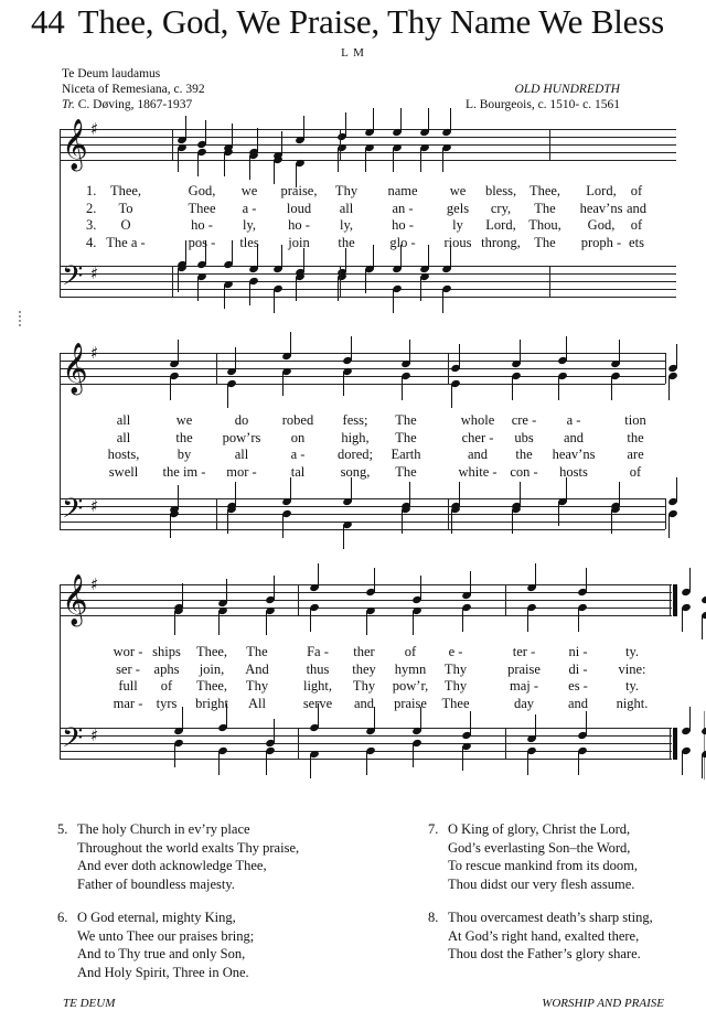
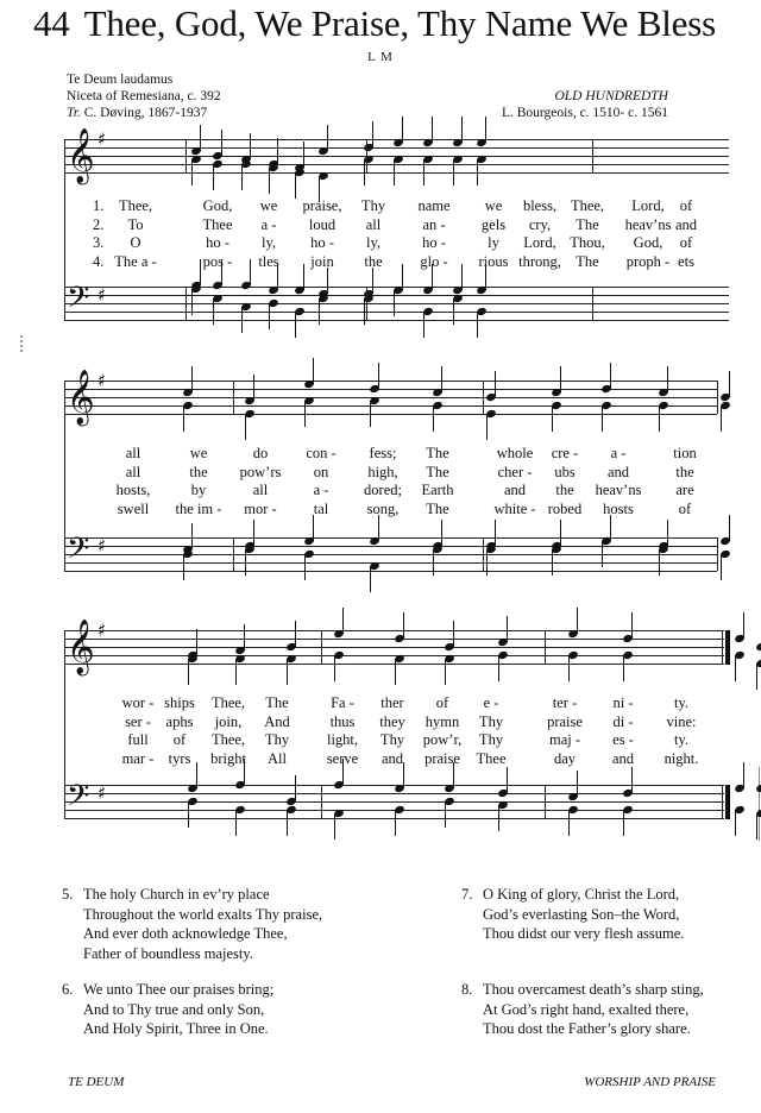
  44 Thee, God, We Praise, Thy Name We Bless
  L M
  Te Deum laudamus
  Niceta of Remesiana, c. 392
  Tr. C. Døving, 1867-1937
  OLD HUNDREDTH
  L. Bourgeois, c. 1510- c. 1561
  𝄞
  ♯
  𝄢
  ♯
  1.
  Thee,
  God,
  we
  praise,
  Thy
  name
  we
  bless,
  Thee,
  Lord,
  of
  2.
  To
  Thee
  a -
  loud
  all
  an -
  gels
  cry,
  The
  heav’ns
  and
  3.
  O
  ho -
  ly,
  ho -
  ly,
  ho -
  ly
  Lord,
  Thou,
  God,
  of
  4.
  The a -
  pos -
  tles
  join
  the
  glo -
  rious
  throng,
  The
  proph -
  ets
  𝄞
  ♯
  𝄢
  ♯
  all
  we
  do
- robed
+ con -
  fess;
  The
  whole
  cre -
  a -
  tion
  all
  the
  pow’rs
  on
  high,
  The
  cher -
  ubs
  and
  the
  hosts,
  by
  all
  a -
  dored;
  Earth
  and
  the
  heav’ns
  are
  swell
  the im -
  mor -
  tal
  song,
  The
  white -
- con -
+ robed
  hosts
  of
  𝄞
  ♯
  𝄢
  ♯
  wor -
  ships
  Thee,
  The
  Fa -
  ther
  of
  e -
  ter -
  ni -
  ty.
  ser -
  aphs
  join,
  And
  thus
  they
  hymn
  Thy
  praise
  di -
  vine:
  full
  of
  Thee,
  Thy
  light,
  Thy
  pow’r,
  Thy
  maj -
  es -
  ty.
  mar -
  tyrs
  bright
  All
  serve
  and
  praise
  Thee
  day
  and
  night.
  5.
  The holy Church in ev’ry place
  Throughout the world exalts Thy praise,
  And ever doth acknowledge Thee,
  Father of boundless majesty.
  6.
- O God eternal, mighty King,
  We unto Thee our praises bring;
  And to Thy true and only Son,
  And Holy Spirit, Three in One.
  7.
  O King of glory, Christ the Lord,
  God’s everlasting Son–the Word,
- To rescue mankind from its doom,
  Thou didst our very flesh assume.
  8.
  Thou overcamest death’s sharp sting,
  At God’s right hand, exalted there,
  Thou dost the Father’s glory share.
  TE DEUM
  WORSHIP AND PRAISE
